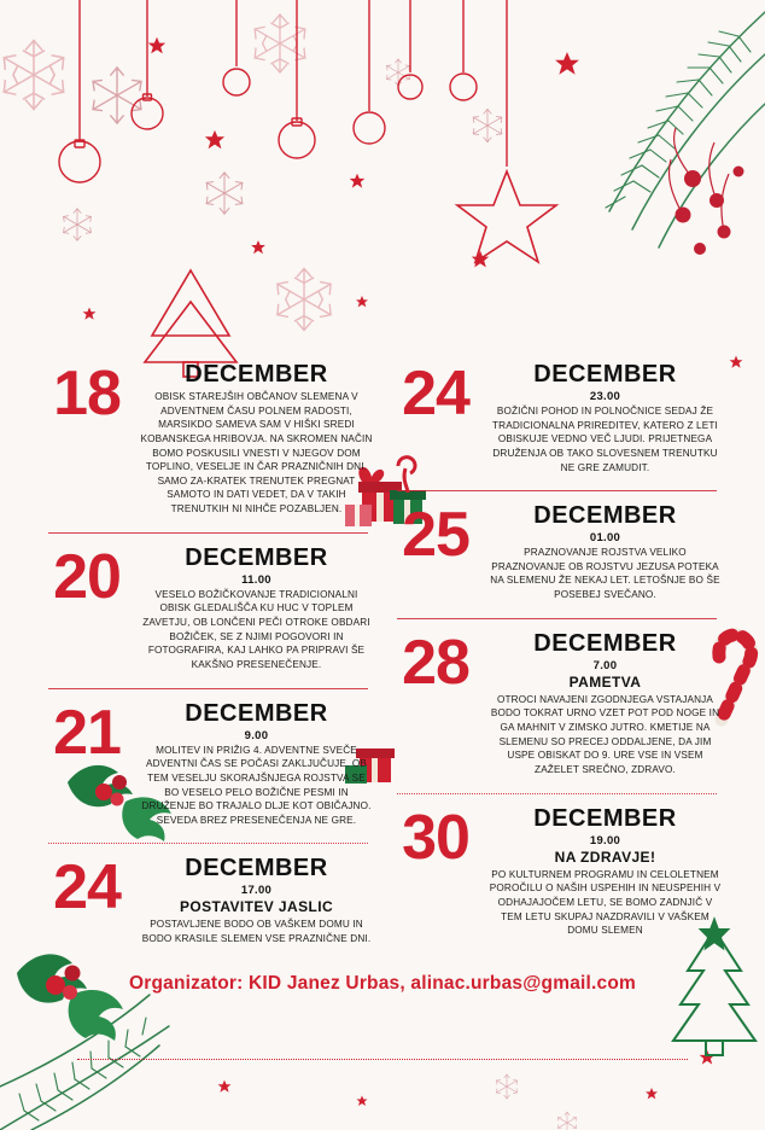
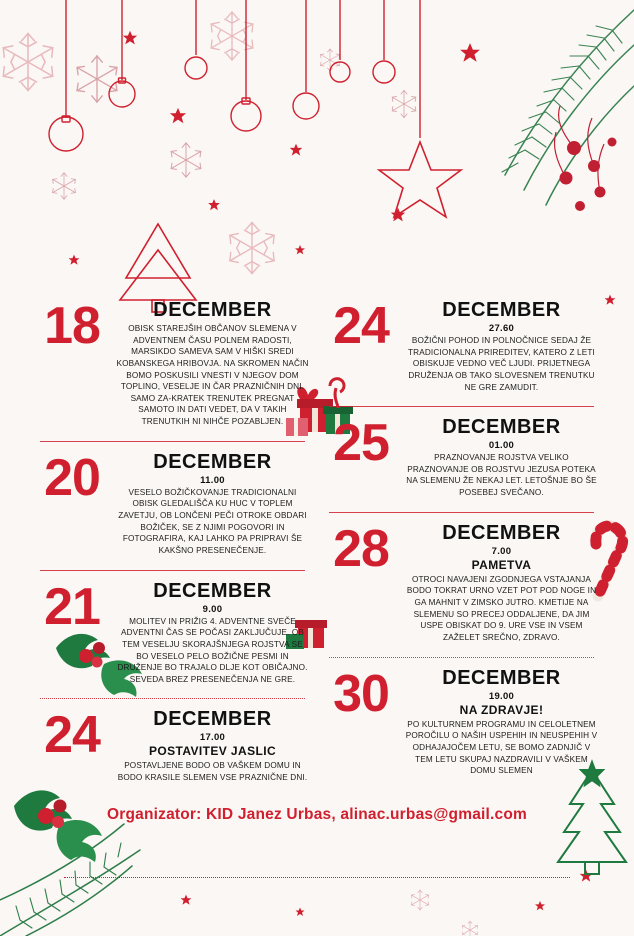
  18
  DECEMBER
  OBISK STAREJŠIH OBČANOV SLEMENA V ADVENTNEM ČASU POLNEM RADOSTI, MARSIKDO SAMEVA SAM V HIŠKI SREDI KOBANSKEGA HRIBOVJA. NA SKROMEN NAČIN BOMO POSKUSILI VNESTI V NJEGOV DOM TOPLINO, VESELJE IN ČAR PRAZNIČNIH DNI. SAMO ZA-KRATEK TRENUTEK PREGNAT SAMOTO IN DATI VEDET, DA V TAKIH TRENUTKIH NI NIHČE POZABLJEN.
  20
  DECEMBER
  11.00
  VESELO BOŽIČKOVANJE TRADICIONALNI OBISK GLEDALIŠČA KU HUC V TOPLEM ZAVETJU, OB LONČENI PEČI OTROKE OBDARI BOŽIČEK, SE Z NJIMI POGOVORI IN FOTOGRAFIRA, KAJ LAHKO PA PRIPRAVI ŠE KAKŠNO PRESENEČENJE.
  21
  DECEMBER
  9.00
  MOLITEV IN PRIŽIG 4. ADVENTNE SVEČE ADVENTNI ČAS SE POČASI ZAKLJUČUJE. OB TEM VESELJU SKORAJŠNJEGA ROJSTVA SE BO VESELO PELO BOŽIČNE PESMI IN DRUŽENJE BO TRAJALO DLJE KOT OBIČAJNO. SEVEDA BREZ PRESENEČENJA NE GRE.
  24
  DECEMBER
  17.00
  POSTAVITEV JASLIC
  POSTAVLJENE BODO OB VAŠKEM DOMU IN BODO KRASILE SLEMEN VSE PRAZNIČNE DNI.
  24
  DECEMBER
- 23.00
+ 27.60
  BOŽIČNI POHOD IN POLNOČNICE SEDAJ ŽE TRADICIONALNA PRIREDITEV, KATERO Z LETI OBISKUJE VEDNO VEČ LJUDI. PRIJETNEGA DRUŽENJA OB TAKO SLOVESNEM TRENUTKU NE GRE ZAMUDIT.
  25
  DECEMBER
  01.00
  PRAZNOVANJE ROJSTVA VELIKO PRAZNOVANJE OB ROJSTVU JEZUSA POTEKA NA SLEMENU ŽE NEKAJ LET. LETOŠNJE BO ŠE POSEBEJ SVEČANO.
  28
  DECEMBER
  7.00
  PAMETVA
  OTROCI NAVAJENI ZGODNJEGA VSTAJANJA BODO TOKRAT URNO VZET POT POD NOGE IN GA MAHNIT V ZIMSKO JUTRO. KMETIJE NA SLEMENU SO PRECEJ ODDALJENE, DA JIM USPE OBISKAT DO 9. URE VSE IN VSEM ZAŽELET SREČNO, ZDRAVO.
  30
  DECEMBER
  19.00
  NA ZDRAVJE!
  PO KULTURNEM PROGRAMU IN CELOLETNEM POROČILU O NAŠIH USPEHIH IN NEUSPEHIH V ODHAJAJOČEM LETU, SE BOMO ZADNJIČ V TEM LETU SKUPAJ NAZDRAVILI V VAŠKEM DOMU SLEMEN
  Organizator: KID Janez Urbas, alinac.urbas@gmail.com
